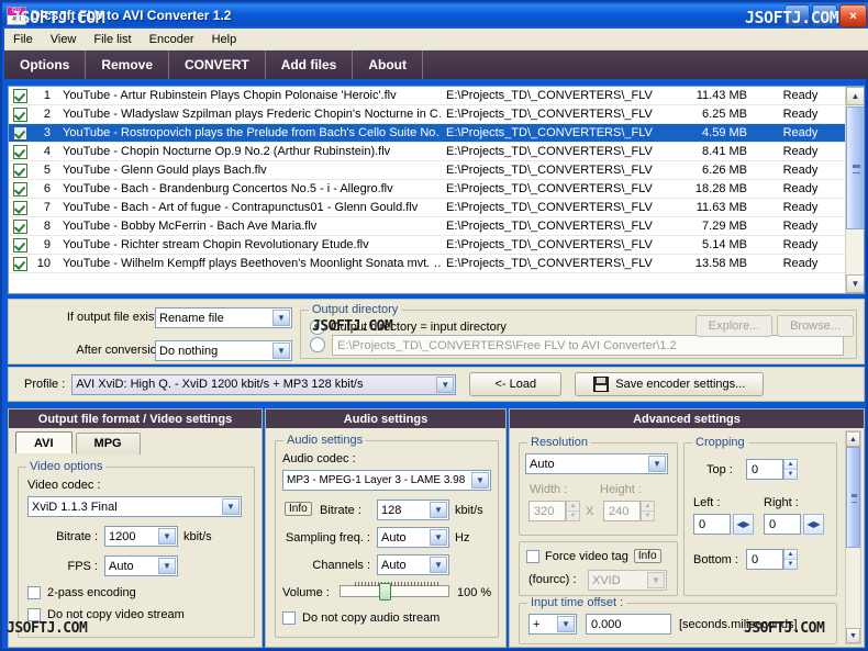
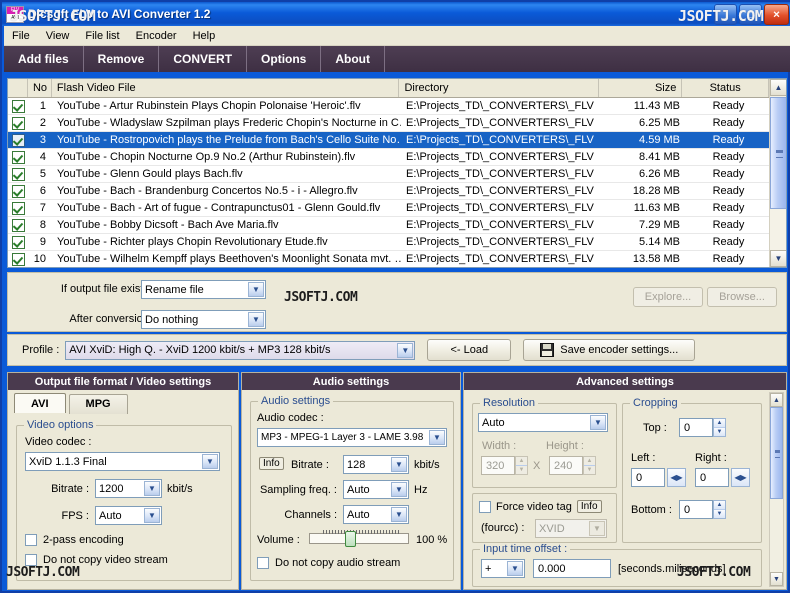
  Dicsoft FLV to AVI Converter 1.2
  _
  □
  ✕
  JSOFTJ.COM
  JSOFTJ.COM
  File
  View
  File list
  Encoder
  Help
- Options
+ Add files
  Remove
  CONVERT
- Add files
+ Options
  About
+ No
+ Flash Video File
+ Directory
+ Size
+ Status
  1
  YouTube - Artur Rubinstein Plays Chopin Polonaise 'Heroic'.flv
  E:\Projects_TD\_CONVERTERS\_FLV
  11.43 MB
  Ready
  2
  YouTube - Wladyslaw Szpilman plays Frederic Chopin's Nocturne in C
  E:\Projects_TD\_CONVERTERS\_FLV
  6.25 MB
  Ready
  3
  YouTube - Rostropovich plays the Prelude from Bach's Cello Suite No
  E:\Projects_TD\_CONVERTERS\_FLV
  4.59 MB
  Ready
  4
  YouTube - Chopin Nocturne Op.9 No.2 (Arthur Rubinstein).flv
  E:\Projects_TD\_CONVERTERS\_FLV
  8.41 MB
  Ready
  5
  YouTube - Glenn Gould plays Bach.flv
  E:\Projects_TD\_CONVERTERS\_FLV
  6.26 MB
  Ready
  6
  YouTube - Bach - Brandenburg Concertos No.5 - i - Allegro.flv
  E:\Projects_TD\_CONVERTERS\_FLV
  18.28 MB
  Ready
  7
  YouTube - Bach - Art of fugue - Contrapunctus01 - Glenn Gould.flv
  E:\Projects_TD\_CONVERTERS\_FLV
  11.63 MB
  Ready
  8
- YouTube - Bobby McFerrin - Bach Ave Maria.flv
+ YouTube - Bobby Dicsoft - Bach Ave Maria.flv
  E:\Projects_TD\_CONVERTERS\_FLV
  7.29 MB
  Ready
  9
- YouTube - Richter stream Chopin Revolutionary Etude.flv
+ YouTube - Richter plays Chopin Revolutionary Etude.flv
  E:\Projects_TD\_CONVERTERS\_FLV
  5.14 MB
  Ready
  10
  YouTube - Wilhelm Kempff plays Beethoven's Moonlight Sonata mvt. …
  E:\Projects_TD\_CONVERTERS\_FLV
  13.58 MB
  Ready
  ▲
  ▼
  If output file exis
  Rename file
  ▼
  After conversio
  Do nothing
  ▼
- Output directory
- Output directory = input directory
- E:\Projects_TD\_CONVERTERS\Free FLV to AVI Converter\1.2
  Explore...
  Browse...
  JSOFTJ.COM
  Profile :
  AVI XviD: High Q. - XviD 1200 kbit/s + MP3 128 kbit/s
  ▼
  <- Load
  Save encoder settings...
  Output file format / Video settings
  AVI
  MPG
  Video options
  Video codec :
  XviD 1.1.3 Final
  ▼
  Bitrate :
  1200
  ▼
  kbit/s
  FPS :
  Auto
  ▼
  2-pass encoding
  Do not copy video stream
  JSOFTJ.COM
  Audio settings
  Audio settings
  Audio codec :
  MP3 - MPEG-1 Layer 3 - LAME 3.98
  ▼
  Info
  Bitrate :
  128
  ▼
  kbit/s
  Sampling freq. :
  Auto
  ▼
  Hz
  Channels :
  Auto
  ▼
  Volume :
  100 %
  Do not copy audio stream
  Advanced settings
  Resolution
  Auto
  ▼
  Width :
  Height :
  320
  X
  240
  Force video tag
  Info
  (fourcc) :
  XVID
  ▼
  Cropping
  Top :
  0
  Left :
  Right :
  0
  ◀▶
  0
  ◀▶
  Bottom :
  0
  Input time offset :
  +
  ▼
  0.000
  [seconds.miliseconds]
  JSOFTJ.COM
